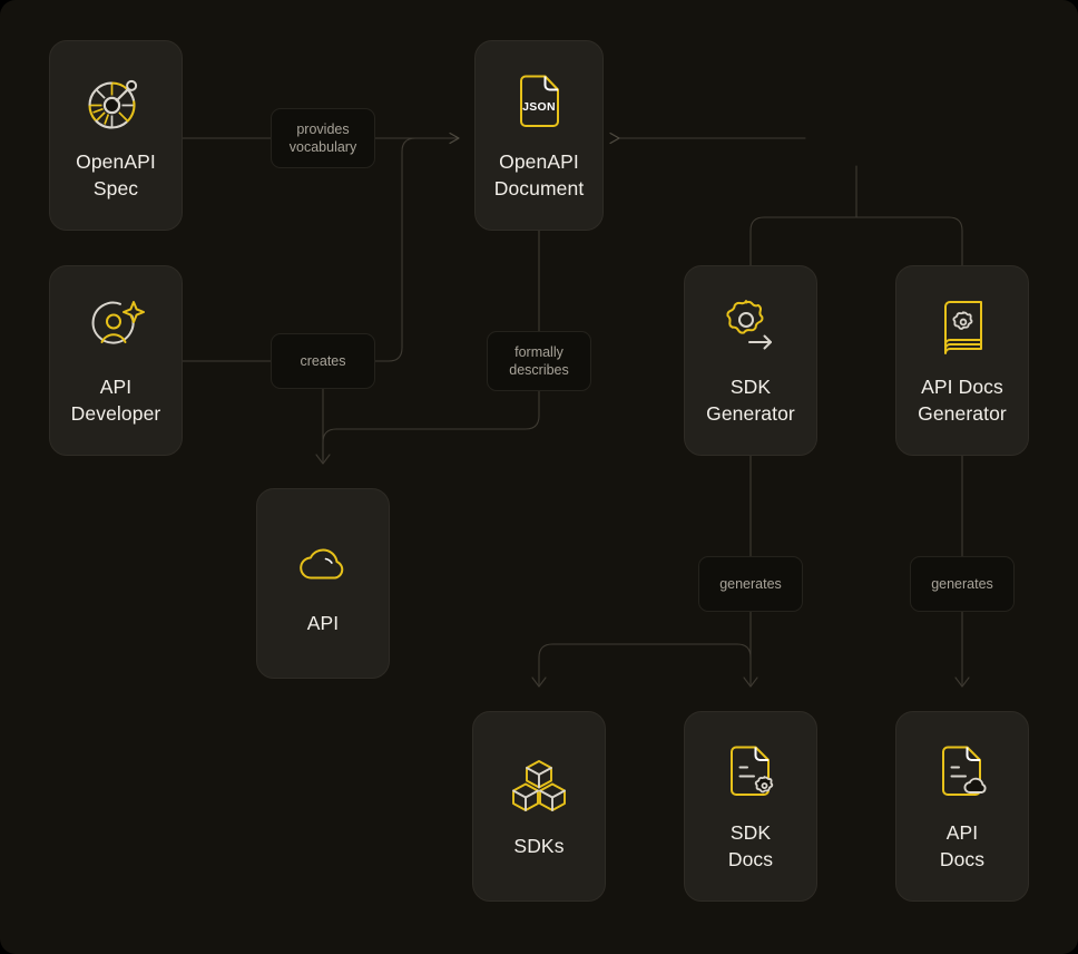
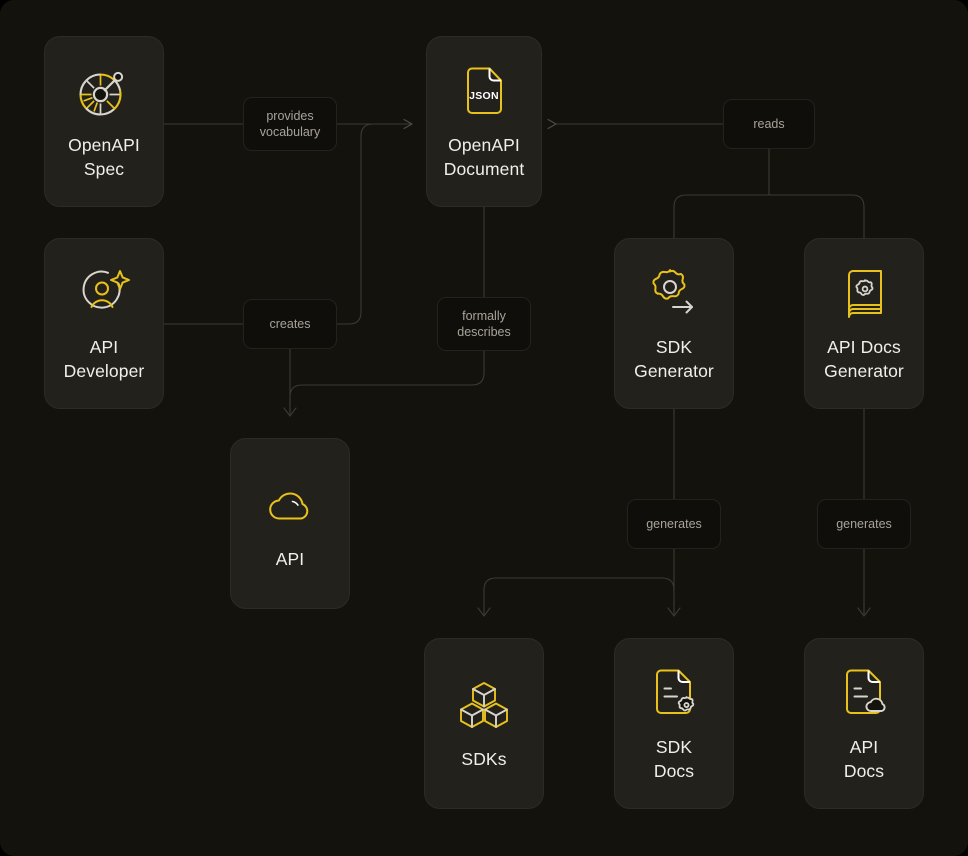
  OpenAPI
  Spec
  API
  Developer
  JSON
  OpenAPI
  Document
  SDK
  Generator
  API Docs
  Generator
  API
  SDKs
  SDK
  Docs
  API
  Docs
  provides
  vocabulary
+ reads
  creates
  formally
  describes
  generates
  generates
